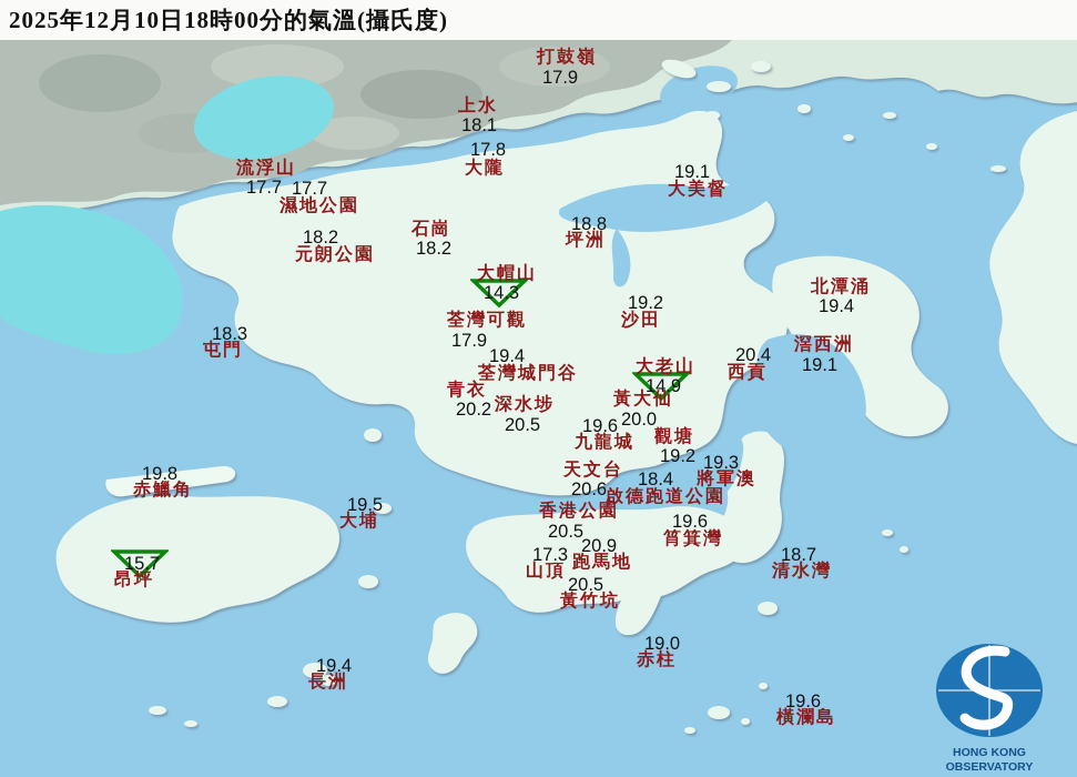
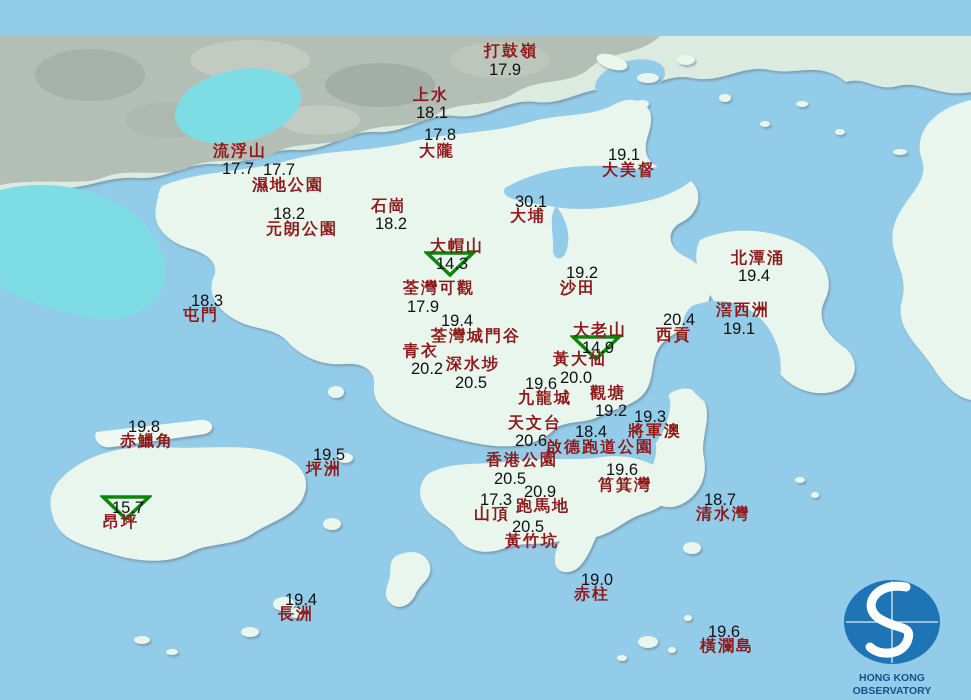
- 2025年12月10日18時00分的氣溫(攝氏度)
  打鼓嶺
  17.9
  上水
  18.1
  大隴
  17.8
  流浮山
  17.7
  濕地公園
  17.7
  大美督
  19.1
  石崗
  18.2
  元朗公園
  18.2
- 坪洲
+ 大埔
- 18.8
+ 30.1
  大帽山
  14.3
  沙田
  19.2
  北潭涌
  19.4
  荃灣可觀
  17.9
  屯門
  18.3
  荃灣城門谷
  19.4
  滘西洲
  19.1
  西貢
  20.4
  大老山
  14.9
  青衣
  20.2
  深水埗
  20.5
  黃大仙
  20.0
  九龍城
  19.6
  觀塘
  19.2
  天文台
  20.6
  將軍澳
  19.3
  啟德跑道公園
  18.4
  香港公園
  20.5
  赤鱲角
  19.8
- 大埔
+ 坪洲
  19.5
  筲箕灣
  19.6
  山頂
  17.3
  跑馬地
  20.9
  黃竹坑
  20.5
  清水灣
  18.7
  昂坪
  15.7
  長洲
  19.4
  赤柱
  19.0
  橫瀾島
  19.6
  HONG KONG OBSERVATORY
